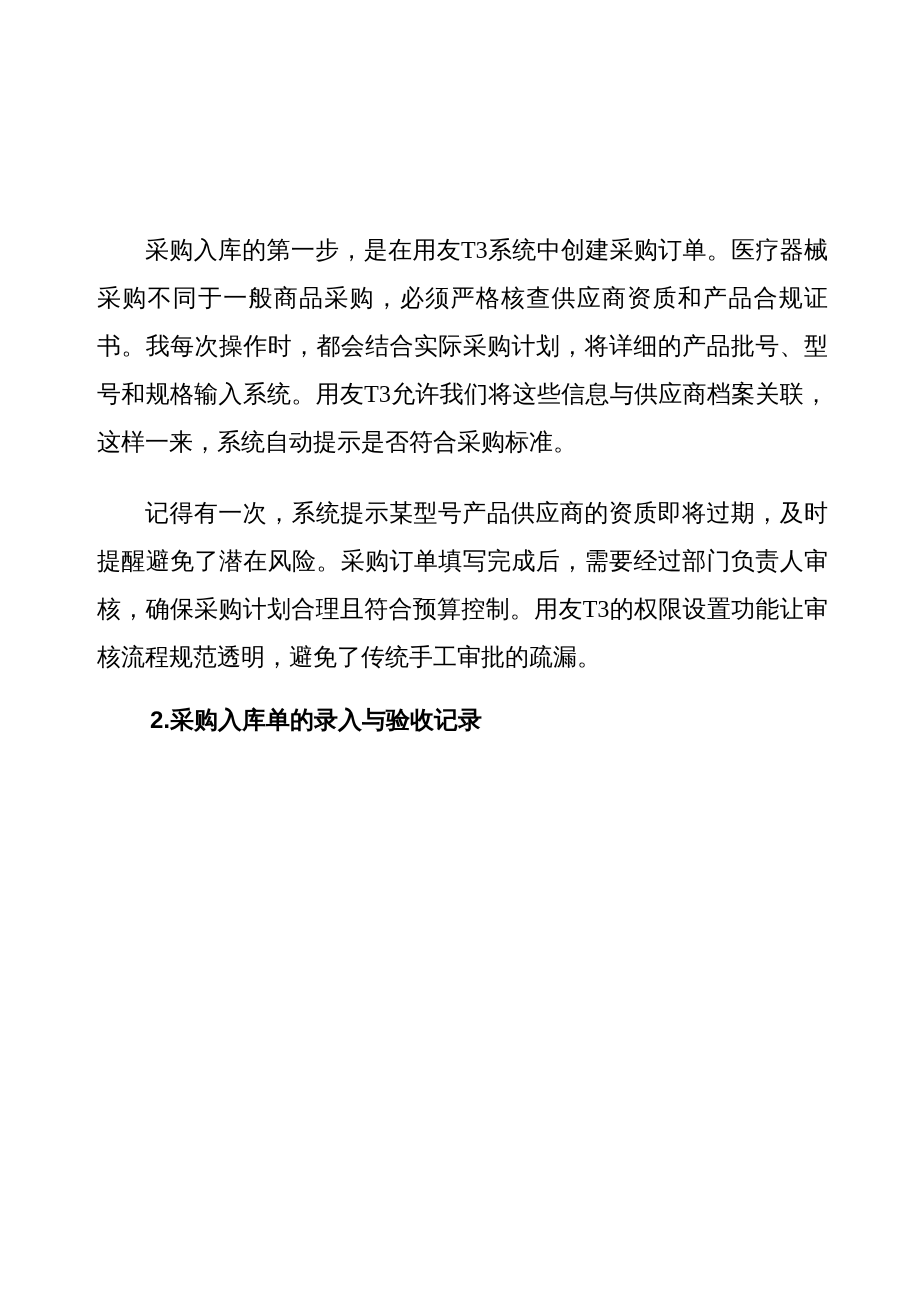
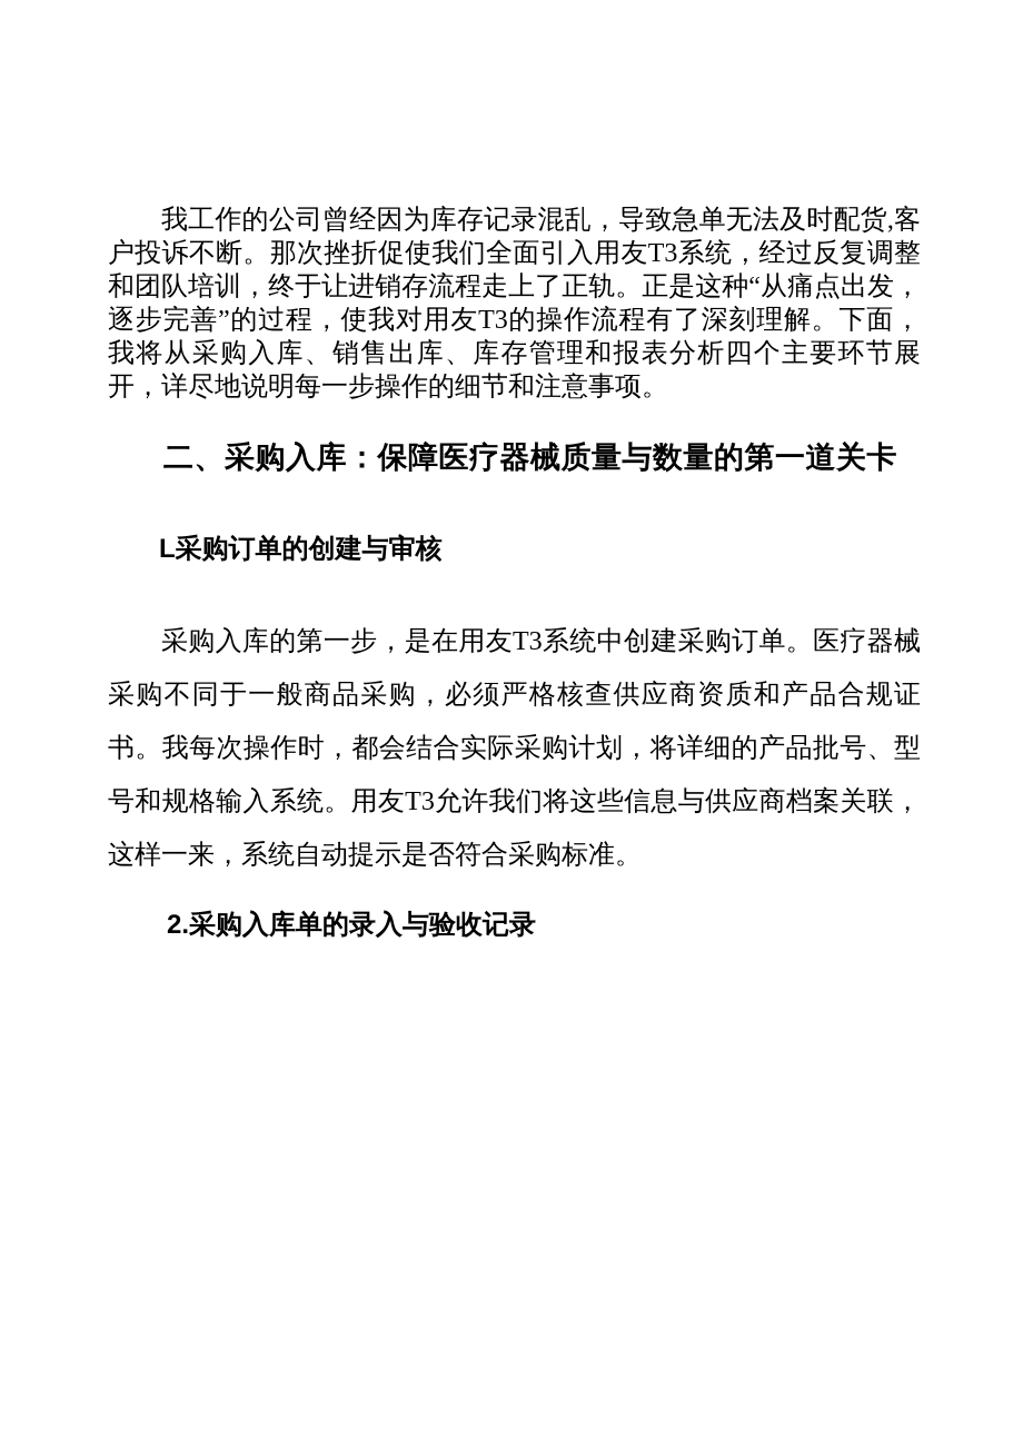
+ 我工作的公司曾经因为库存记录混乱，导致急单无法及时配货,客户投诉不断。那次挫折促使我们全面引入用友T3系统，经过反复调整和团队培训，终于让进销存流程走上了正轨。正是这种“从痛点出发，逐步完善”的过程，使我对用友T3的操作流程有了深刻理解。下面，我将从采购入库、销售出库、库存管理和报表分析四个主要环节展开，详尽地说明每一步操作的细节和注意事项。
+ 二、采购入库：保障医疗器械质量与数量的第一道关卡
+ L采购订单的创建与审核
  采购入库的第一步，是在用友T3系统中创建采购订单。医疗器械采购不同于一般商品采购，必须严格核查供应商资质和产品合规证书。我每次操作时，都会结合实际采购计划，将详细的产品批号、型号和规格输入系统。用友T3允许我们将这些信息与供应商档案关联，这样一来，系统自动提示是否符合采购标准。
- 记得有一次，系统提示某型号产品供应商的资质即将过期，及时提醒避免了潜在风险。采购订单填写完成后，需要经过部门负责人审核，确保采购计划合理且符合预算控制。用友T3的权限设置功能让审核流程规范透明，避免了传统手工审批的疏漏。
  2.采购入库单的录入与验收记录
